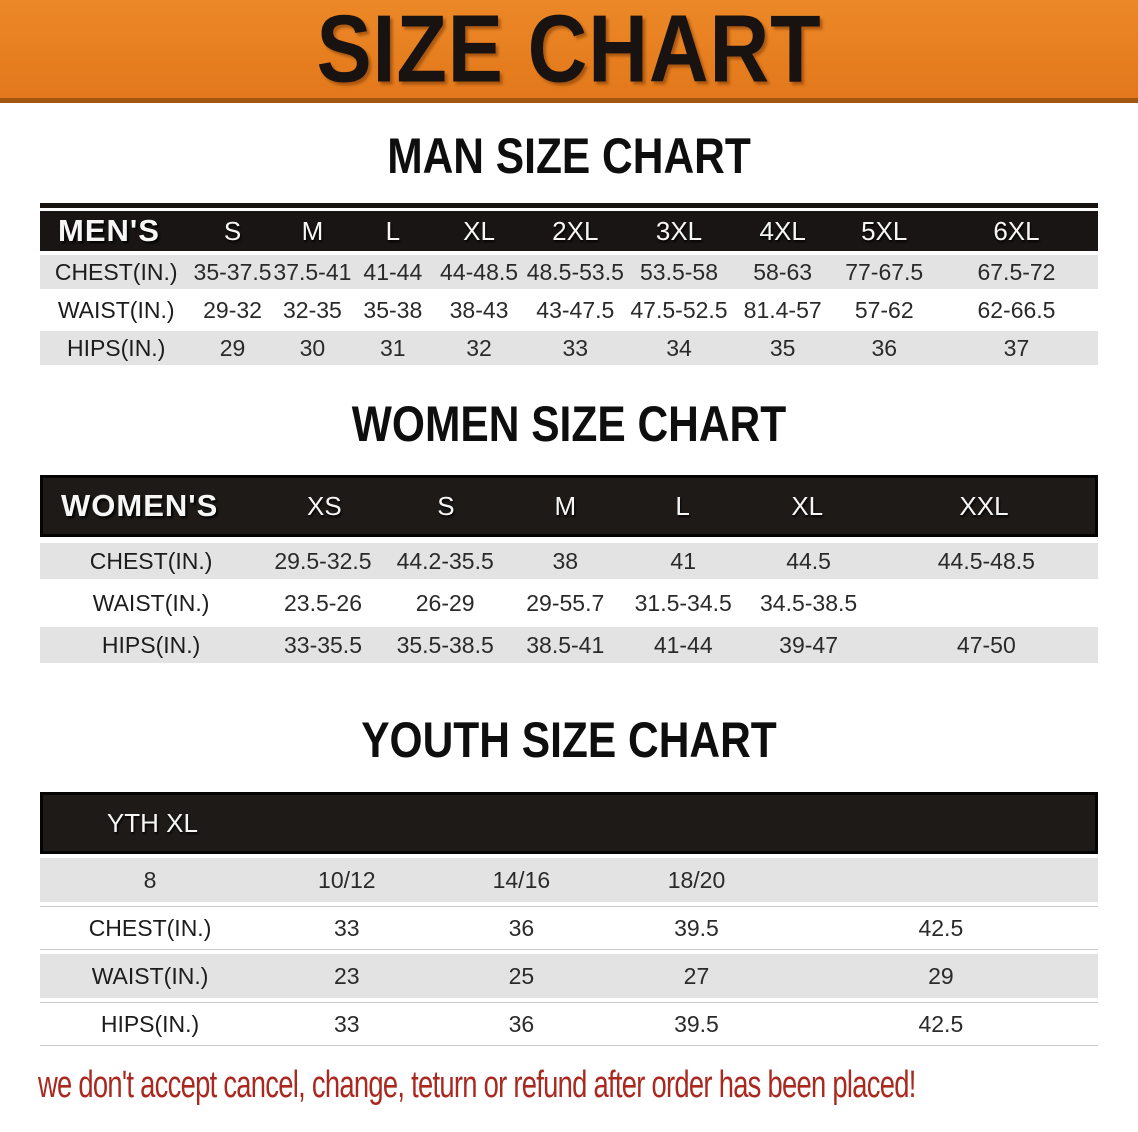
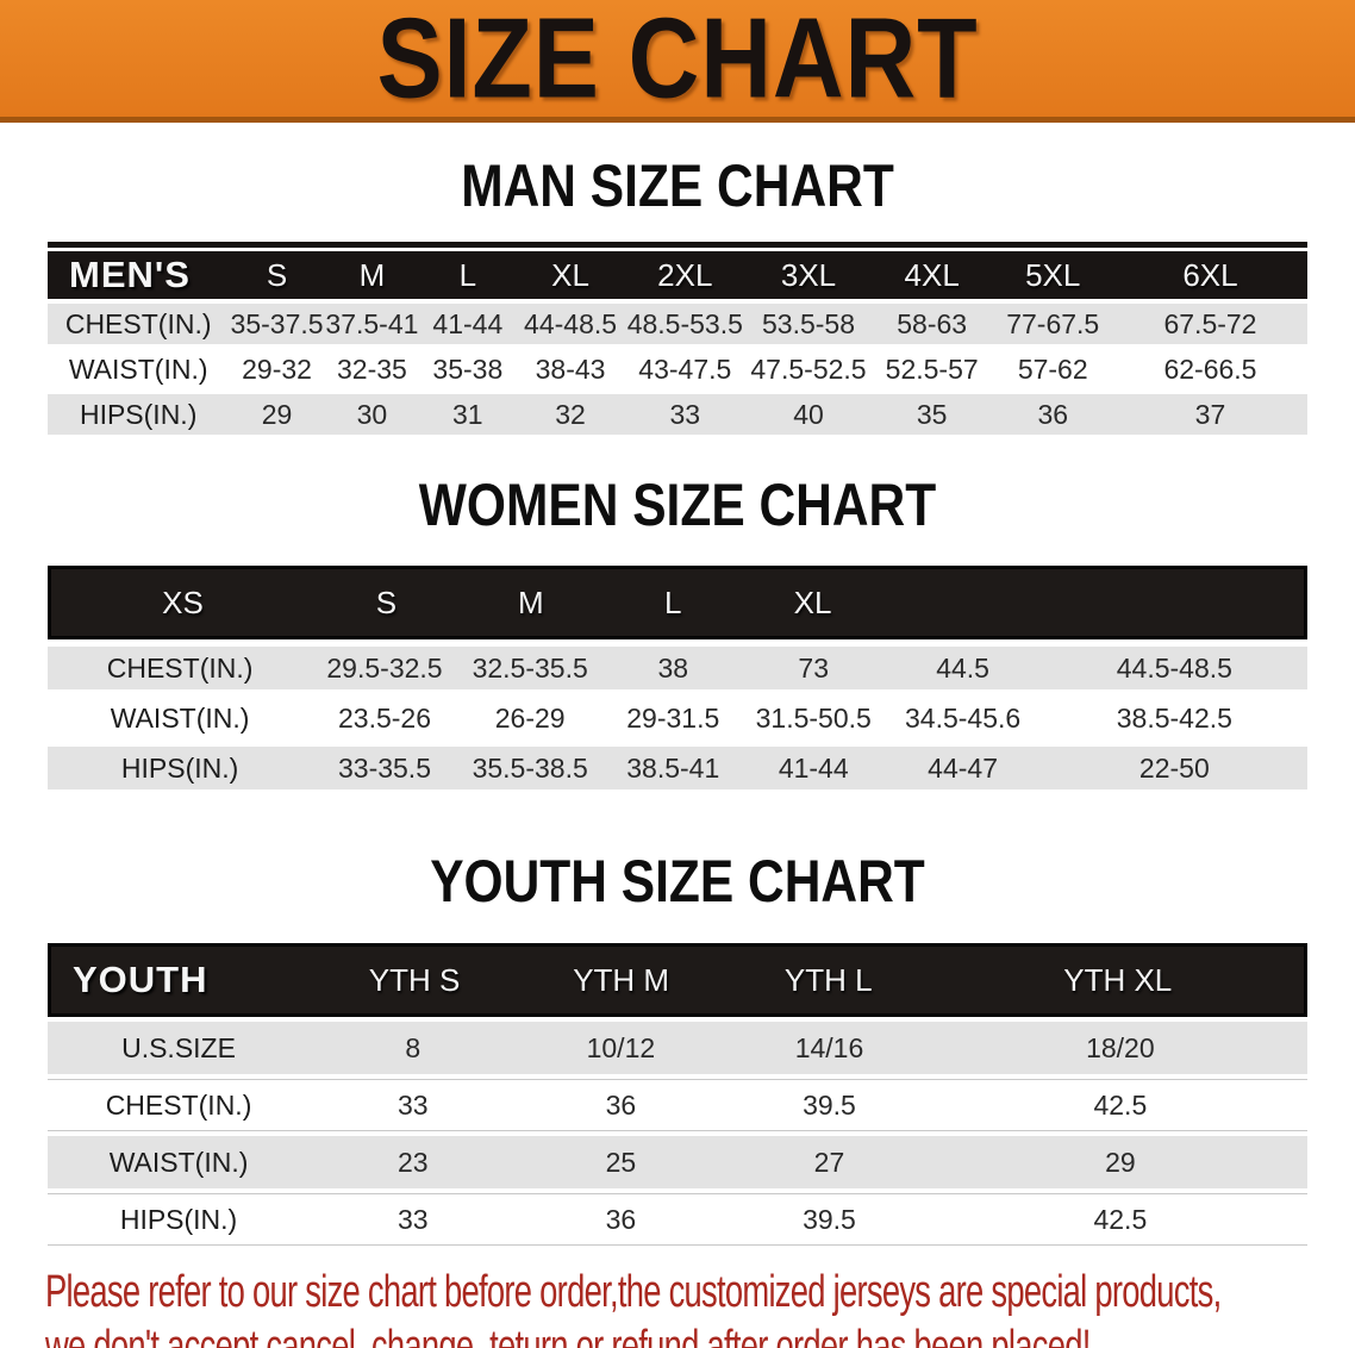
  SIZE CHART
  MAN SIZE CHART
  MEN'S
  S
  M
  L
  XL
  2XL
  3XL
  4XL
  5XL
  6XL
  CHEST(IN.)
  35-37.5
  37.5-41
  41-44
  44-48.5
  48.5-53.5
  53.5-58
  58-63
  77-67.5
  67.5-72
  WAIST(IN.)
  29-32
  32-35
  35-38
  38-43
  43-47.5
  47.5-52.5
- 81.4-57
+ 52.5-57
  57-62
  62-66.5
  HIPS(IN.)
  29
  30
  31
  32
  33
- 34
+ 40
  35
  36
  37
  WOMEN SIZE CHART
- WOMEN'S
  XS
  S
  M
  L
  XL
- XXL
  CHEST(IN.)
  29.5-32.5
- 44.2-35.5
+ 32.5-35.5
  38
- 41
+ 73
  44.5
  44.5-48.5
  WAIST(IN.)
  23.5-26
  26-29
- 29-55.7
+ 29-31.5
- 31.5-34.5
+ 31.5-50.5
- 34.5-38.5
+ 34.5-45.6
+ 38.5-42.5
  HIPS(IN.)
  33-35.5
  35.5-38.5
  38.5-41
  41-44
- 39-47
+ 44-47
- 47-50
+ 22-50
  YOUTH SIZE CHART
+ YOUTH
+ YTH S
+ YTH M
+ YTH L
  YTH XL
+ U.S.SIZE
  8
  10/12
  14/16
  18/20
  CHEST(IN.)
  33
  36
  39.5
  42.5
  WAIST(IN.)
  23
  25
  27
  29
  HIPS(IN.)
  33
  36
  39.5
  42.5
+ Please refer to our size chart before order,the customized jerseys are special products,
  we don't accept cancel, change, teturn or refund after order has been placed!
